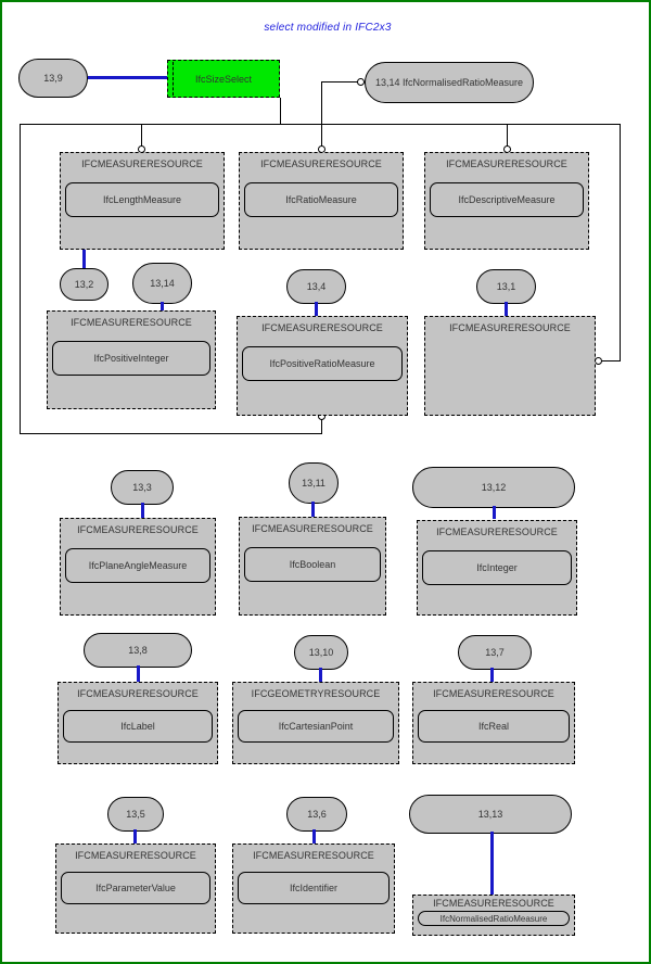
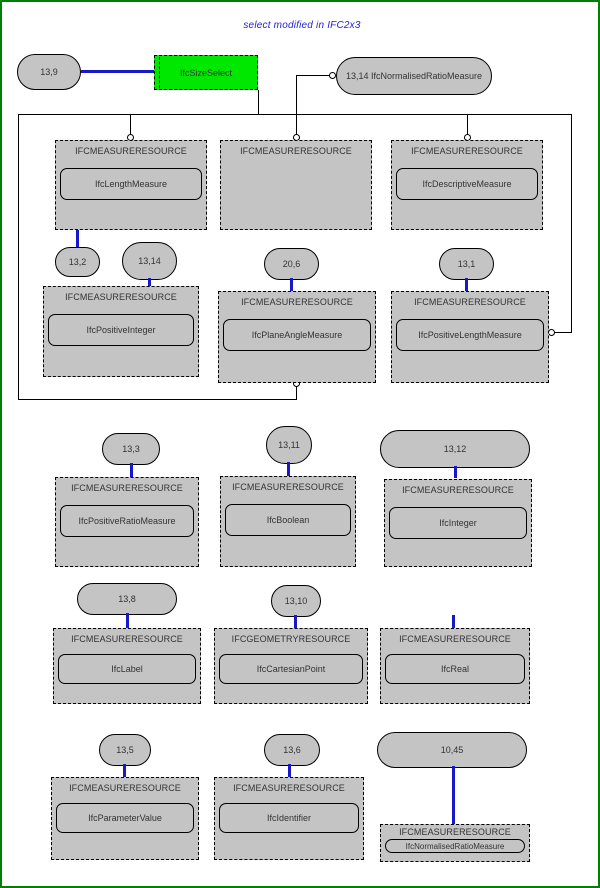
  select modified in IFC2x3
  13,9
  IfcSizeSelect
  13,14 IfcNormalisedRatioMeasure
  IFCMEASURERESOURCE
  IfcLengthMeasure
  IFCMEASURERESOURCE
- IfcRatioMeasure
  IFCMEASURERESOURCE
  IfcDescriptiveMeasure
  13,2
  13,14
- 13,4
+ 20,6
  13,1
  IFCMEASURERESOURCE
  IfcPositiveInteger
  IFCMEASURERESOURCE
- IfcPositiveRatioMeasure
+ IfcPlaneAngleMeasure
  IFCMEASURERESOURCE
+ IfcPositiveLengthMeasure
  13,3
  13,11
  13,12
  IFCMEASURERESOURCE
- IfcPlaneAngleMeasure
+ IfcPositiveRatioMeasure
  IFCMEASURERESOURCE
  IfcBoolean
  IFCMEASURERESOURCE
  IfcInteger
  13,8
  13,10
- 13,7
  IFCMEASURERESOURCE
  IfcLabel
  IFCGEOMETRYRESOURCE
  IfcCartesianPoint
  IFCMEASURERESOURCE
  IfcReal
  13,5
  13,6
- 13,13
+ 10,45
  IFCMEASURERESOURCE
  IfcParameterValue
  IFCMEASURERESOURCE
  IfcIdentifier
  IFCMEASURERESOURCE
  IfcNormalisedRatioMeasure
